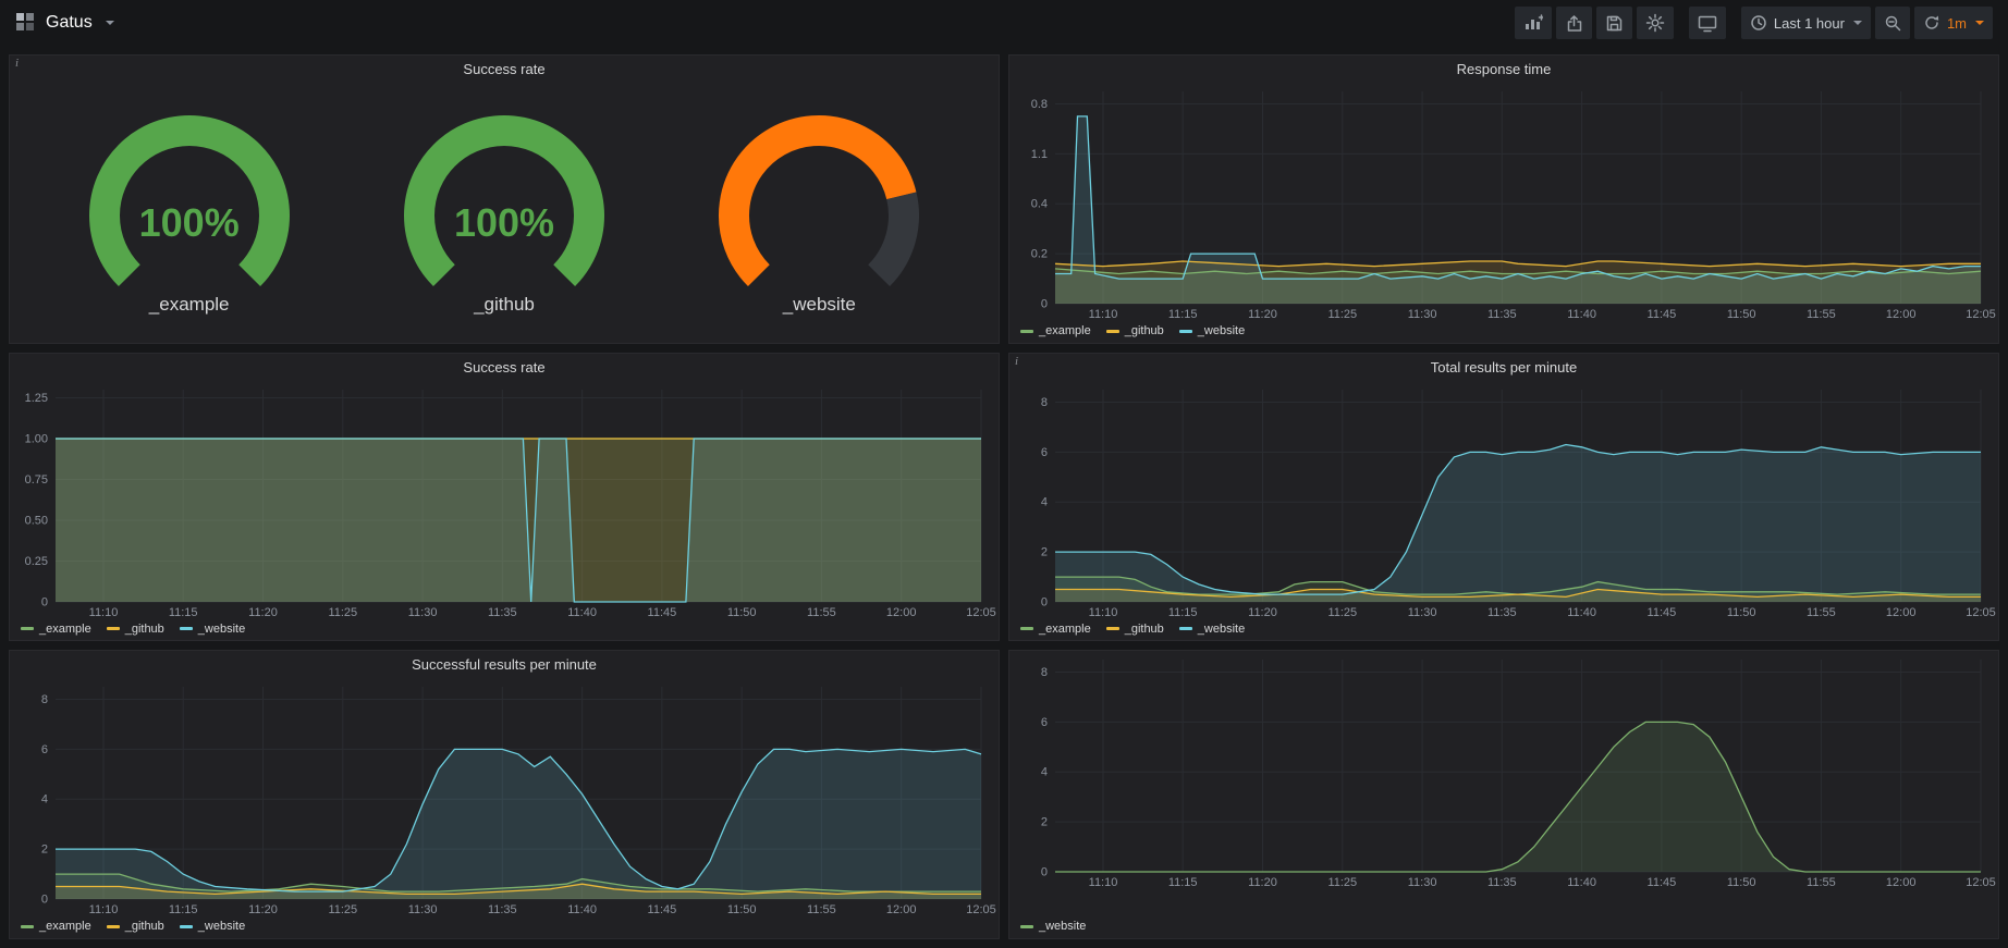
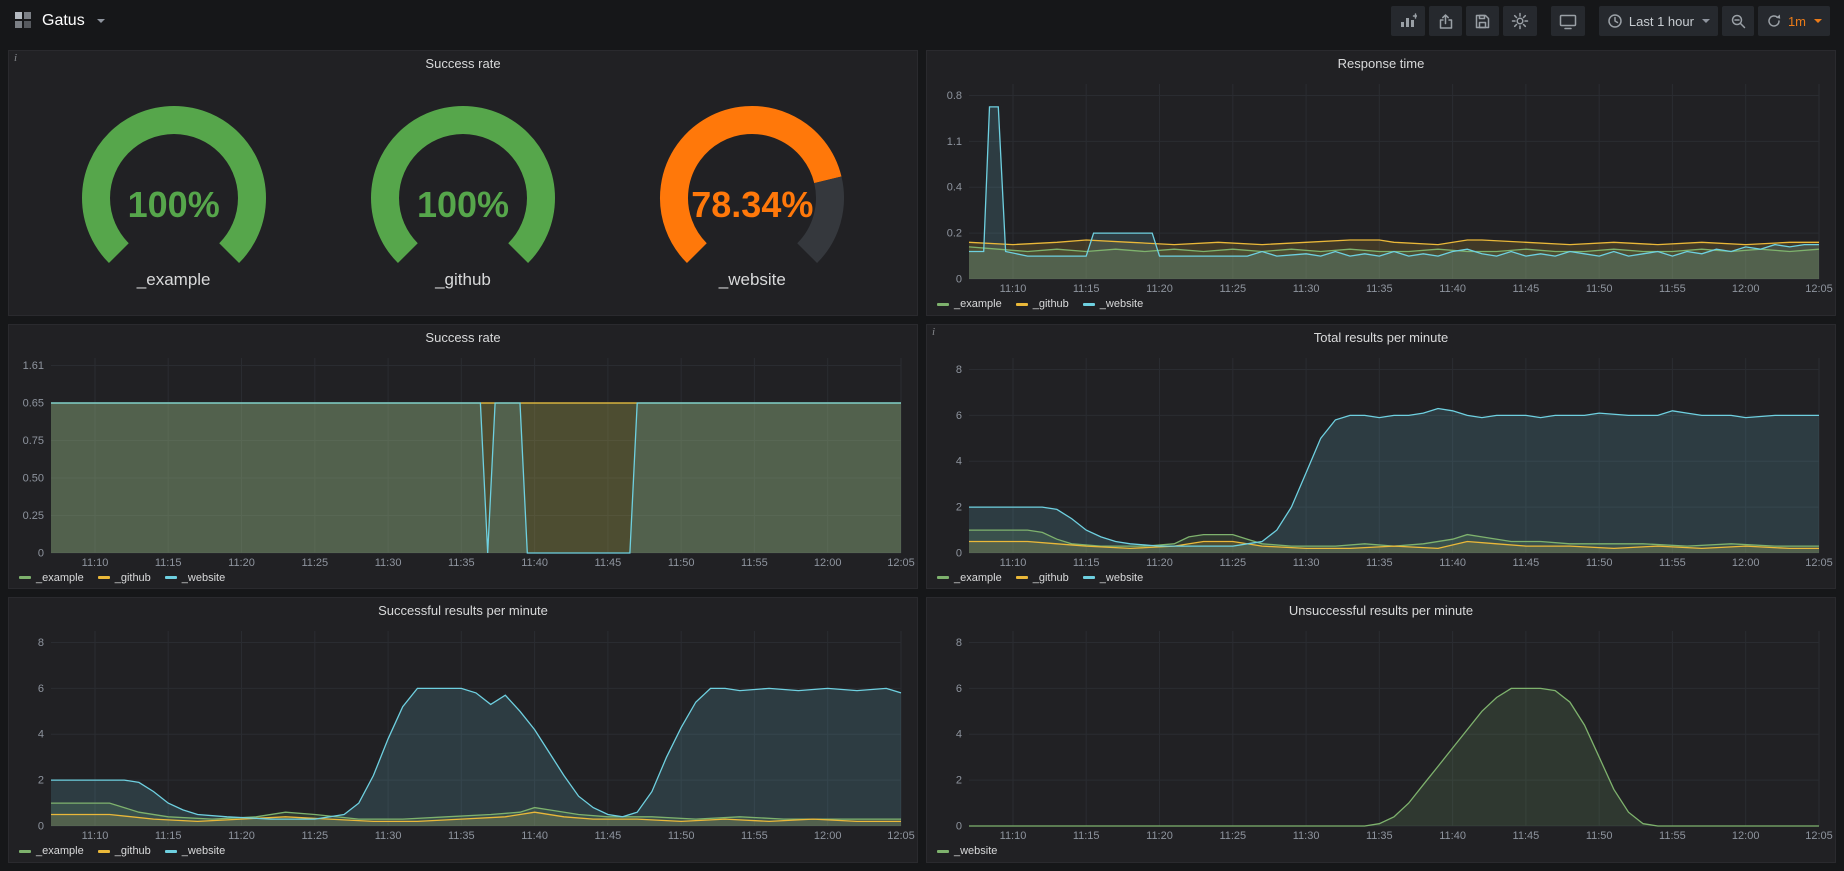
  Gatus
  Last 1 hour
  1m
  i
  Success rate
  100%
  _example
  100%
  _github
+ 78.34%
  _website
  Response time
  0
  0.2
  0.4
  1.1
  0.8
  11:10
  11:15
  11:20
  11:25
  11:30
  11:35
  11:40
  11:45
  11:50
  11:55
  12:00
  12:05
  _example
  _github
  _website
  Success rate
  0
  0.25
  0.50
  0.75
- 1.00
+ 0.65
- 1.25
+ 1.61
  11:10
  11:15
  11:20
  11:25
  11:30
  11:35
  11:40
  11:45
  11:50
  11:55
  12:00
  12:05
  _example
  _github
  _website
  i
  Total results per minute
  0
  2
  4
  6
  8
  11:10
  11:15
  11:20
  11:25
  11:30
  11:35
  11:40
  11:45
  11:50
  11:55
  12:00
  12:05
  _example
  _github
  _website
  Successful results per minute
  0
  2
  4
  6
  8
  11:10
  11:15
  11:20
  11:25
  11:30
  11:35
  11:40
  11:45
  11:50
  11:55
  12:00
  12:05
  _example
  _github
  _website
+ Unsuccessful results per minute
  0
  2
  4
  6
  8
  11:10
  11:15
  11:20
  11:25
  11:30
  11:35
  11:40
  11:45
  11:50
  11:55
  12:00
  12:05
  _website
